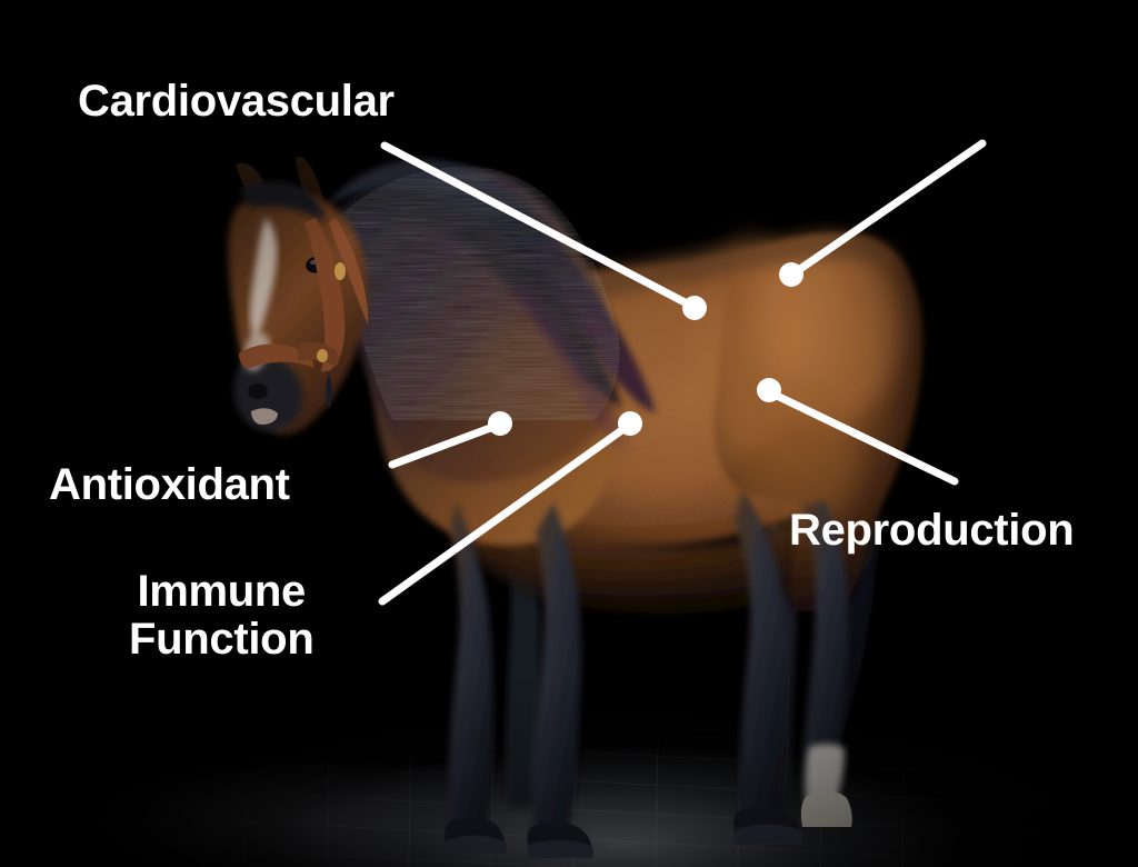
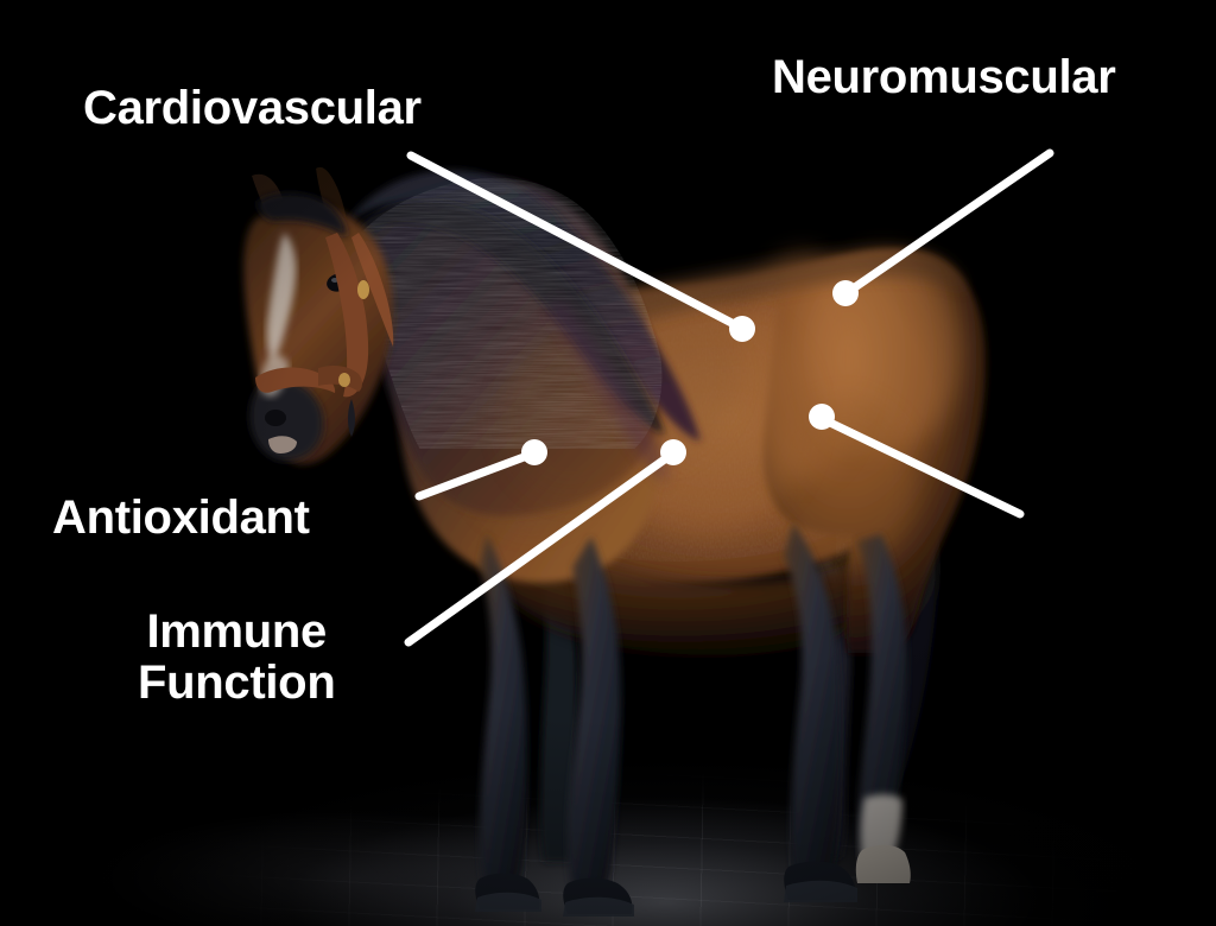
  Cardiovascular
+ Neuromuscular
  Antioxidant
  Immune
  Function
- Reproduction
